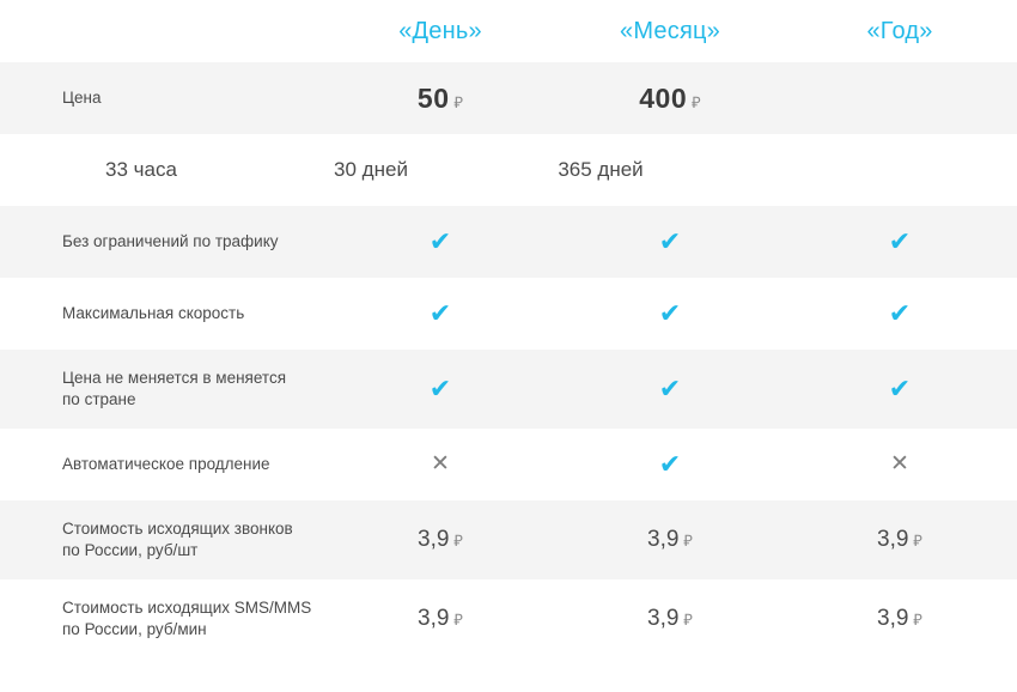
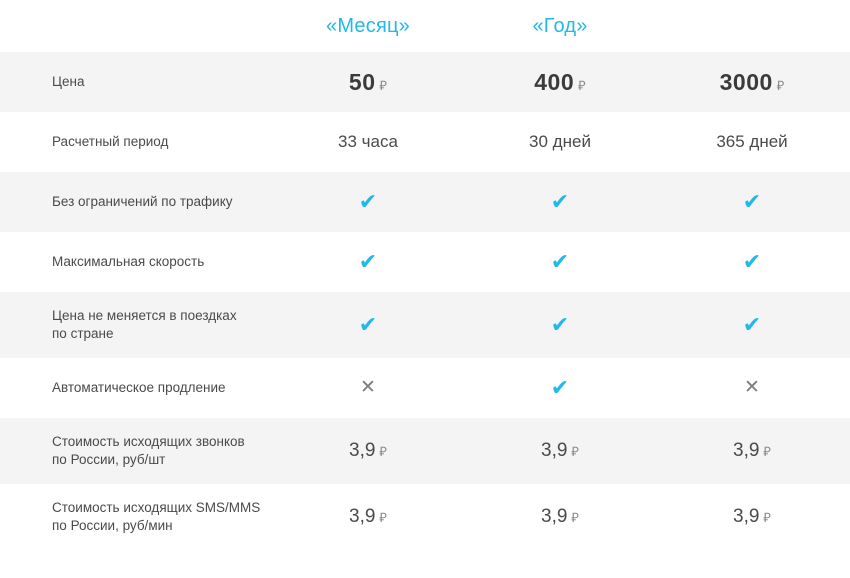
- «День»
  «Месяц»
  «Год»
  Цена
  50 ₽
  400 ₽
+ 3000 ₽
+ Расчетный период
  33 часа
  30 дней
  365 дней
  Без ограничений по трафику
  ✔
  ✔
  ✔
  Максимальная скорость
  ✔
  ✔
  ✔
- Цена не меняется в меняется
+ Цена не меняется в поездках
  по стране
  ✔
  ✔
  ✔
  Автоматическое продление
  ✕
  ✔
  ✕
  Стоимость исходящих звонков
  по России, руб/шт
  3,9 ₽
  3,9 ₽
  3,9 ₽
  Стоимость исходящих SMS/MMS
  по России, руб/мин
  3,9 ₽
  3,9 ₽
  3,9 ₽
